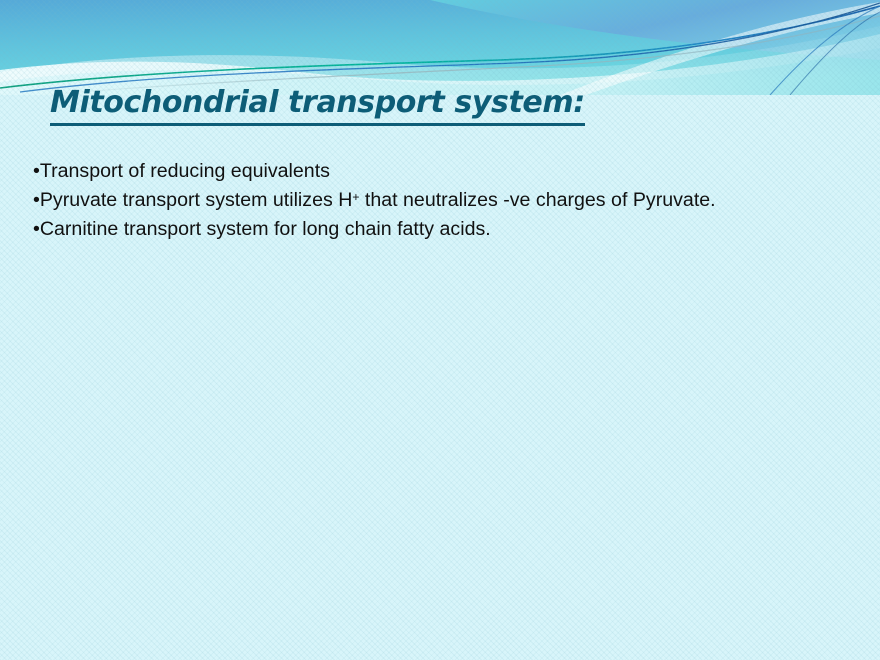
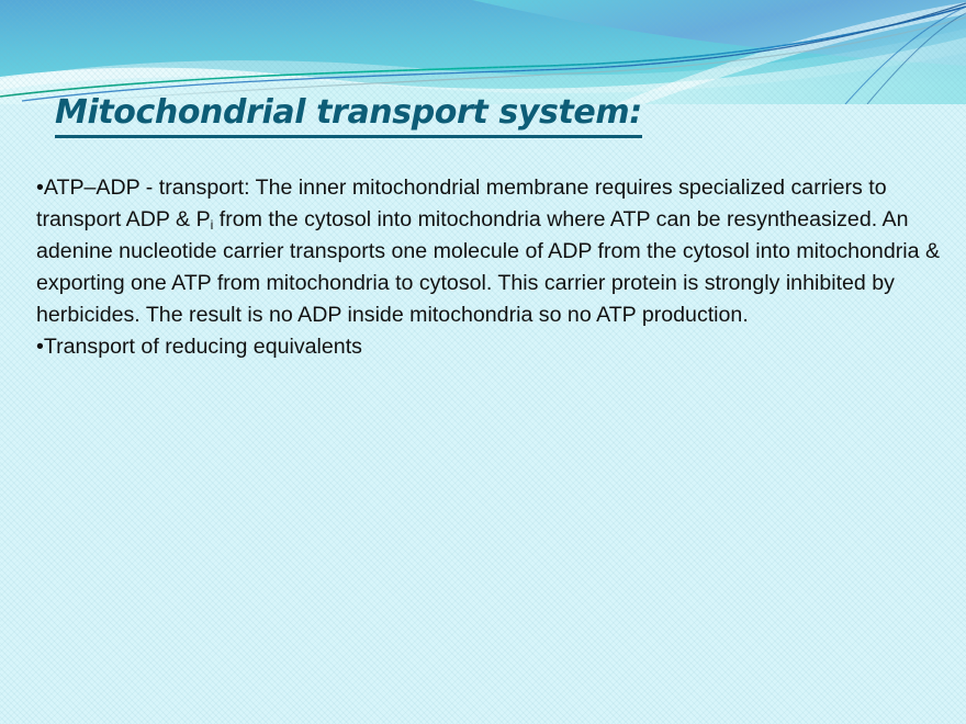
  Mitochondrial transport system:
+ •ATP–ADP - transport: The inner mitochondrial membrane requires specialized carriers to transport ADP & Pi from the cytosol into mitochondria where ATP can be resyntheasized. An adenine nucleotide carrier transports one molecule of ADP from the cytosol into mitochondria & exporting one ATP from mitochondria to cytosol. This carrier protein is strongly inhibited by herbicides. The result is no ADP inside mitochondria so no ATP production.
  •Transport of reducing equivalents
- •Pyruvate transport system utilizes H+ that neutralizes -ve charges of Pyruvate.
- •Carnitine transport system for long chain fatty acids.
